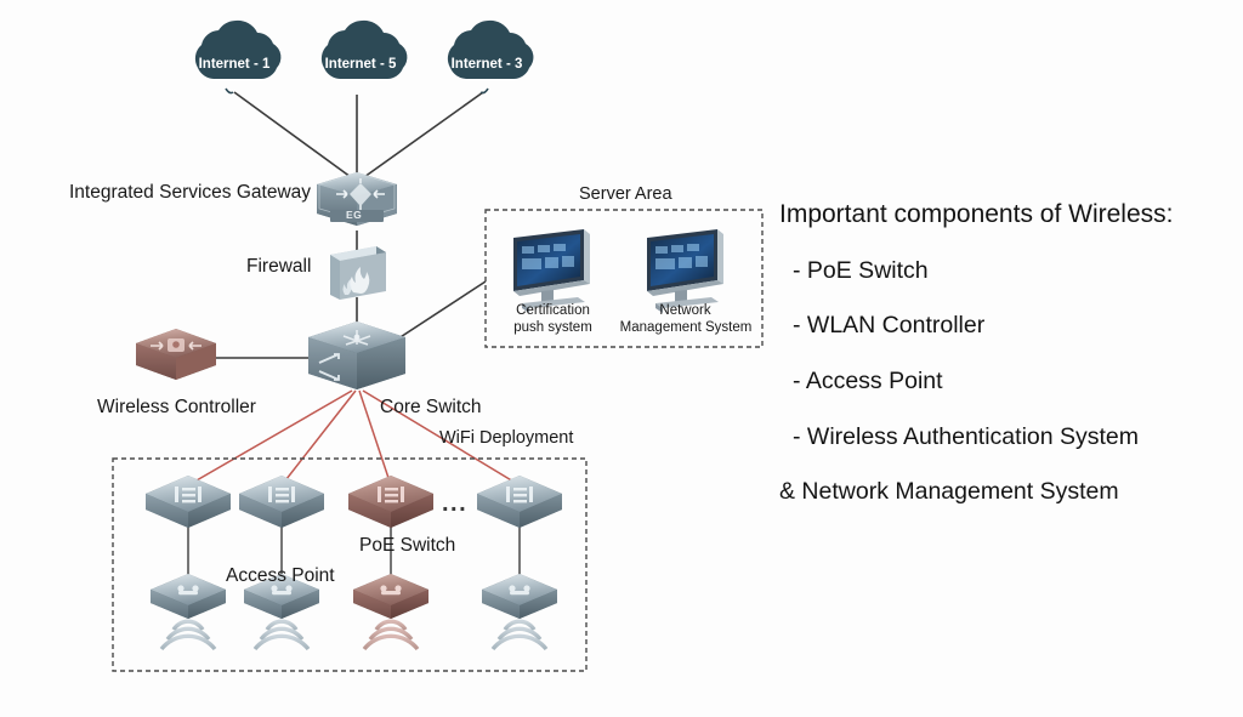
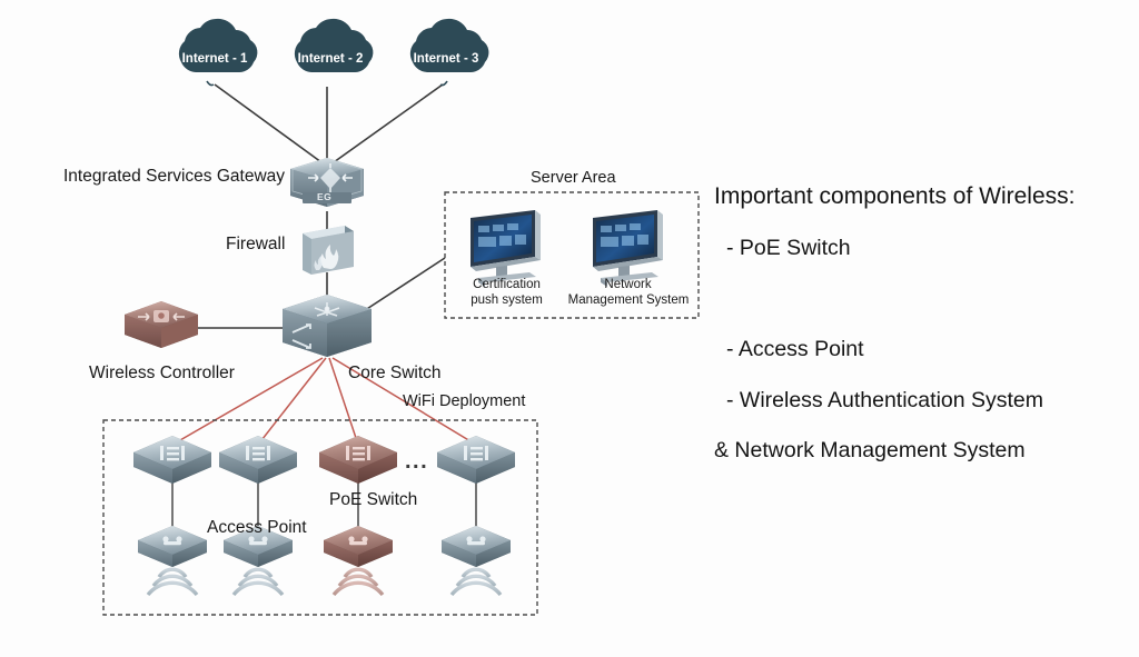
  Internet - 1
- Internet - 5
+ Internet - 2
  Internet - 3
  Integrated Services Gateway
  EG
  Firewall
  Core Switch
  Wireless Controller
  Server Area
  Certification
  push system
  Network
  Management System
  WiFi Deployment
  PoE Switch
  Access Point
  ...
  Important components of Wireless:
  - PoE Switch
- - WLAN Controller
  - Access Point
  - Wireless Authentication System
  & Network Management System
